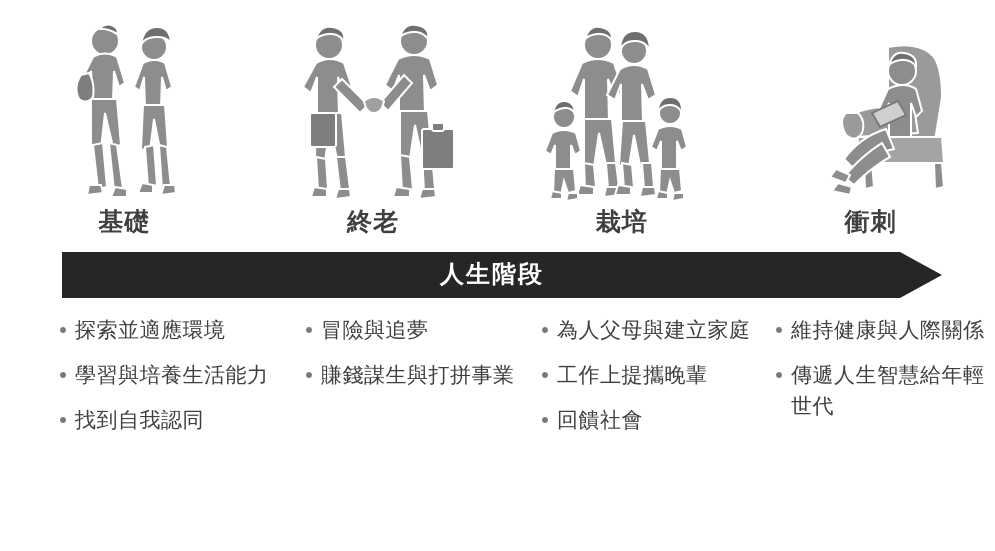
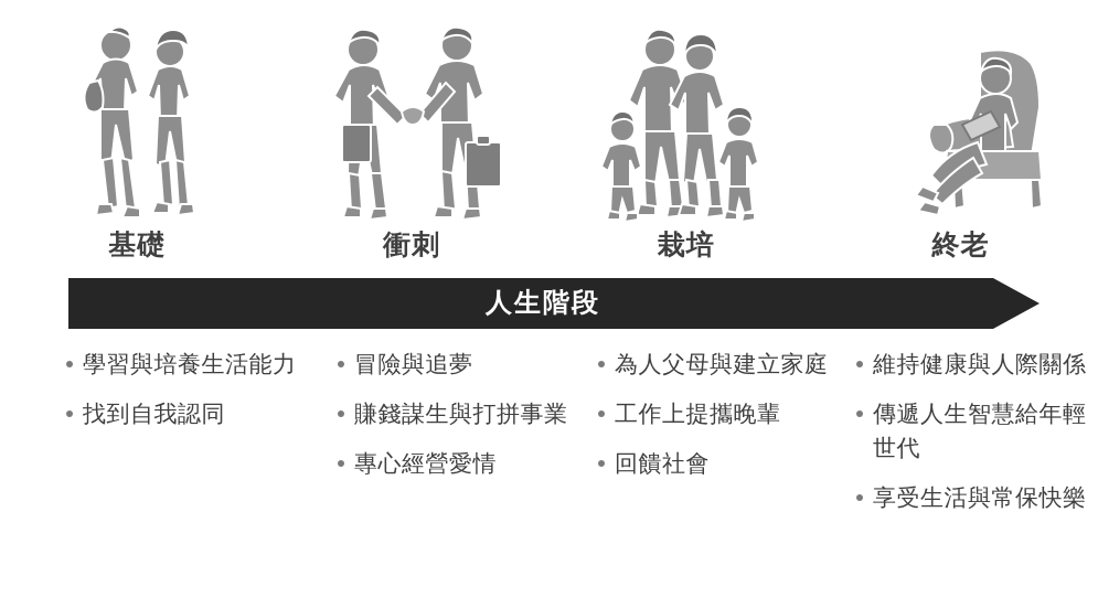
  基礎
- 終老
+ 衝刺
  栽培
- 衝刺
+ 終老
  人生階段
- 探索並適應環境
  學習與培養生活能力
  找到自我認同
  冒險與追夢
  賺錢謀生與打拼事業
+ 專心經營愛情
  為人父母與建立家庭
  工作上提攜晚輩
  回饋社會
  維持健康與人際關係
  傳遞人生智慧給年輕世代
+ 享受生活與常保快樂
